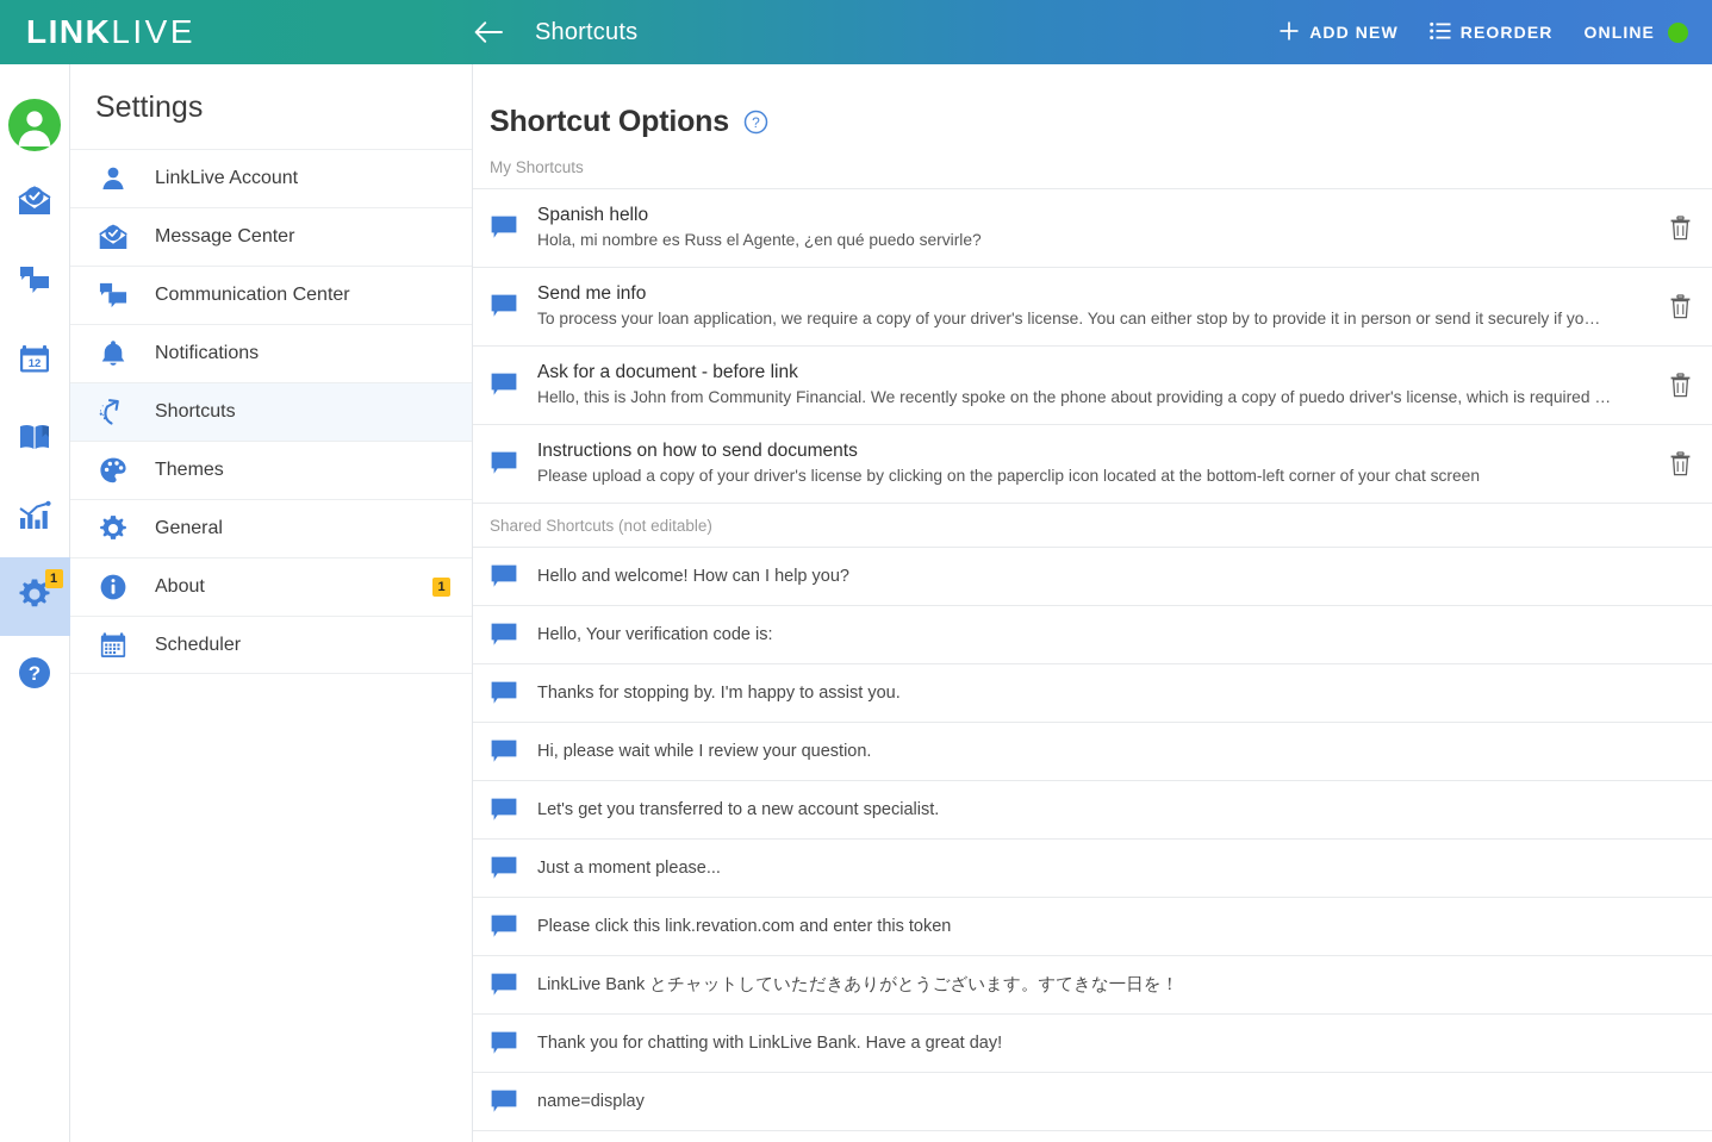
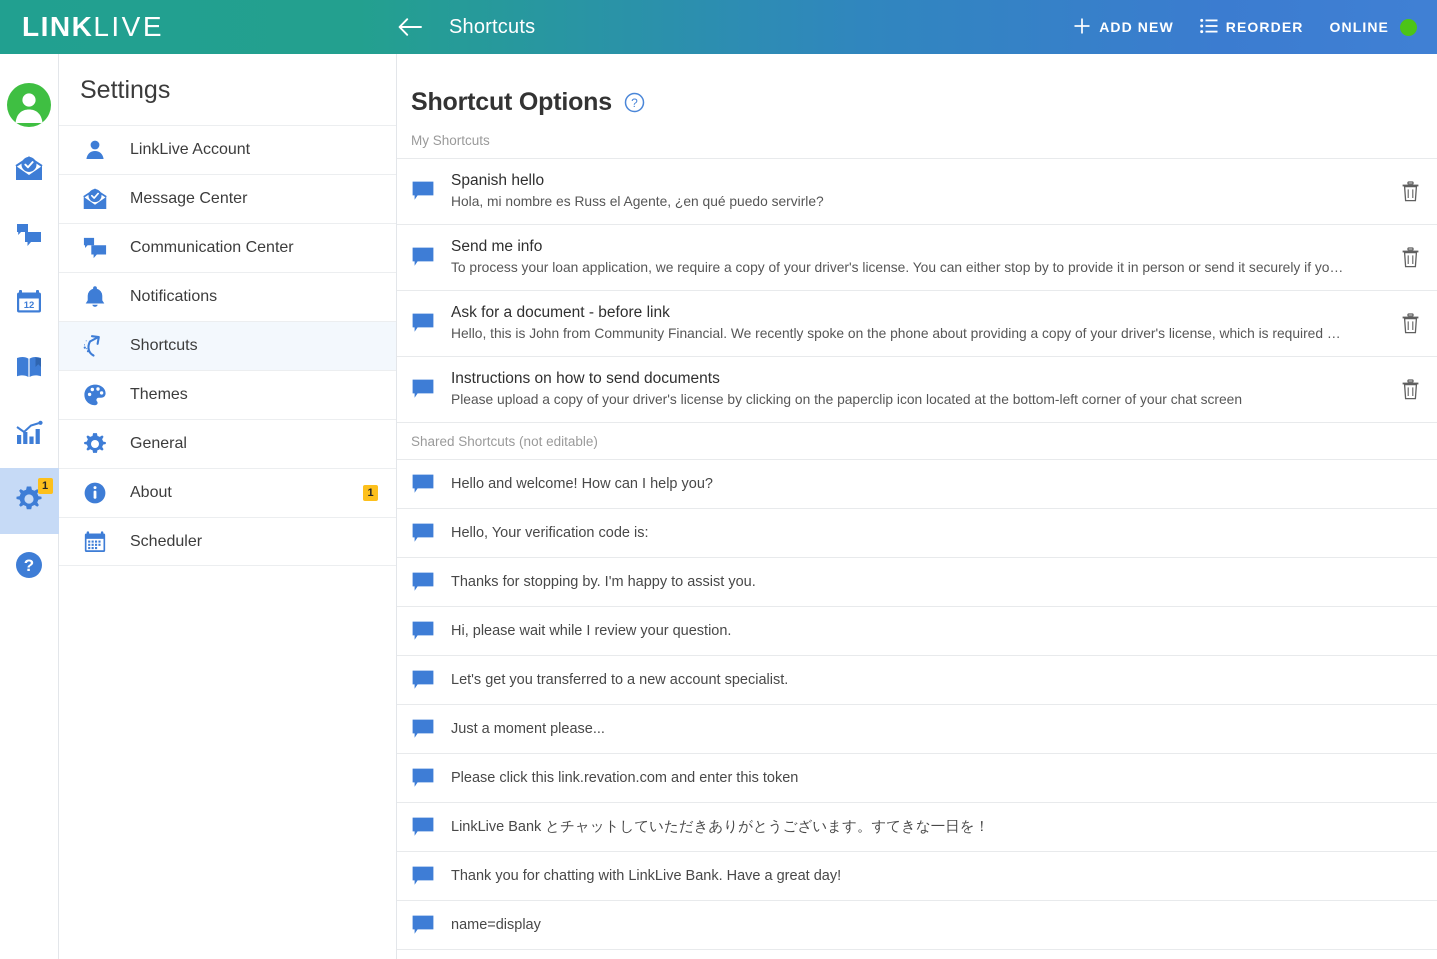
  LINK
  LIVE
  Shortcuts
  ADD NEW
  REORDER
  ONLINE
  12
  1
  ?
  Settings
  LinkLive Account
  Message Center
  Communication Center
  Notifications
  Shortcuts
  Themes
  General
  About
  1
  Scheduler
  Shortcut Options
  ?
  My Shortcuts
  Spanish hello
  Hola, mi nombre es Russ el Agente, ¿en qué puedo servirle?
  Send me info
  To process your loan application, we require a copy of your driver's license. You can either stop by to provide it in person or send it securely if yo…
  Ask for a document - before link
- Hello, this is John from Community Financial. We recently spoke on the phone about providing a copy of puedo driver's license, which is required …
+ Hello, this is John from Community Financial. We recently spoke on the phone about providing a copy of your driver's license, which is required …
  Instructions on how to send documents
  Please upload a copy of your driver's license by clicking on the paperclip icon located at the bottom-left corner of your chat screen
  Shared Shortcuts (not editable)
  Hello and welcome! How can I help you?
  Hello, Your verification code is:
  Thanks for stopping by. I'm happy to assist you.
  Hi, please wait while I review your question.
  Let's get you transferred to a new account specialist.
  Just a moment please...
  Please click this link.revation.com and enter this token
  LinkLive Bank とチャットしていただきありがとうございます。すてきな一日を！
  Thank you for chatting with LinkLive Bank. Have a great day!
  name=display
